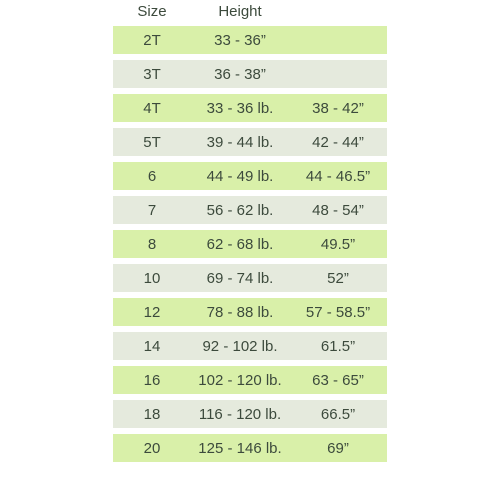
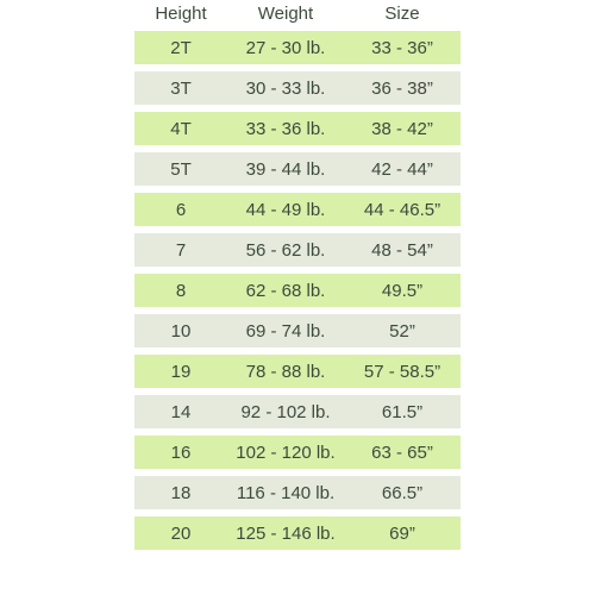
- Size
+ Height
+ Weight
- Height
+ Size
  2T
+ 27 - 30 lb.
  33 - 36”
  3T
+ 30 - 33 lb.
  36 - 38”
  4T
  33 - 36 lb.
  38 - 42”
  5T
  39 - 44 lb.
  42 - 44”
  6
  44 - 49 lb.
  44 - 46.5”
  7
  56 - 62 lb.
  48 - 54”
  8
  62 - 68 lb.
  49.5”
  10
  69 - 74 lb.
  52”
- 12
+ 19
  78 - 88 lb.
  57 - 58.5”
  14
  92 - 102 lb.
  61.5”
  16
  102 - 120 lb.
  63 - 65”
  18
- 116 - 120 lb.
+ 116 - 140 lb.
  66.5”
  20
  125 - 146 lb.
  69”
